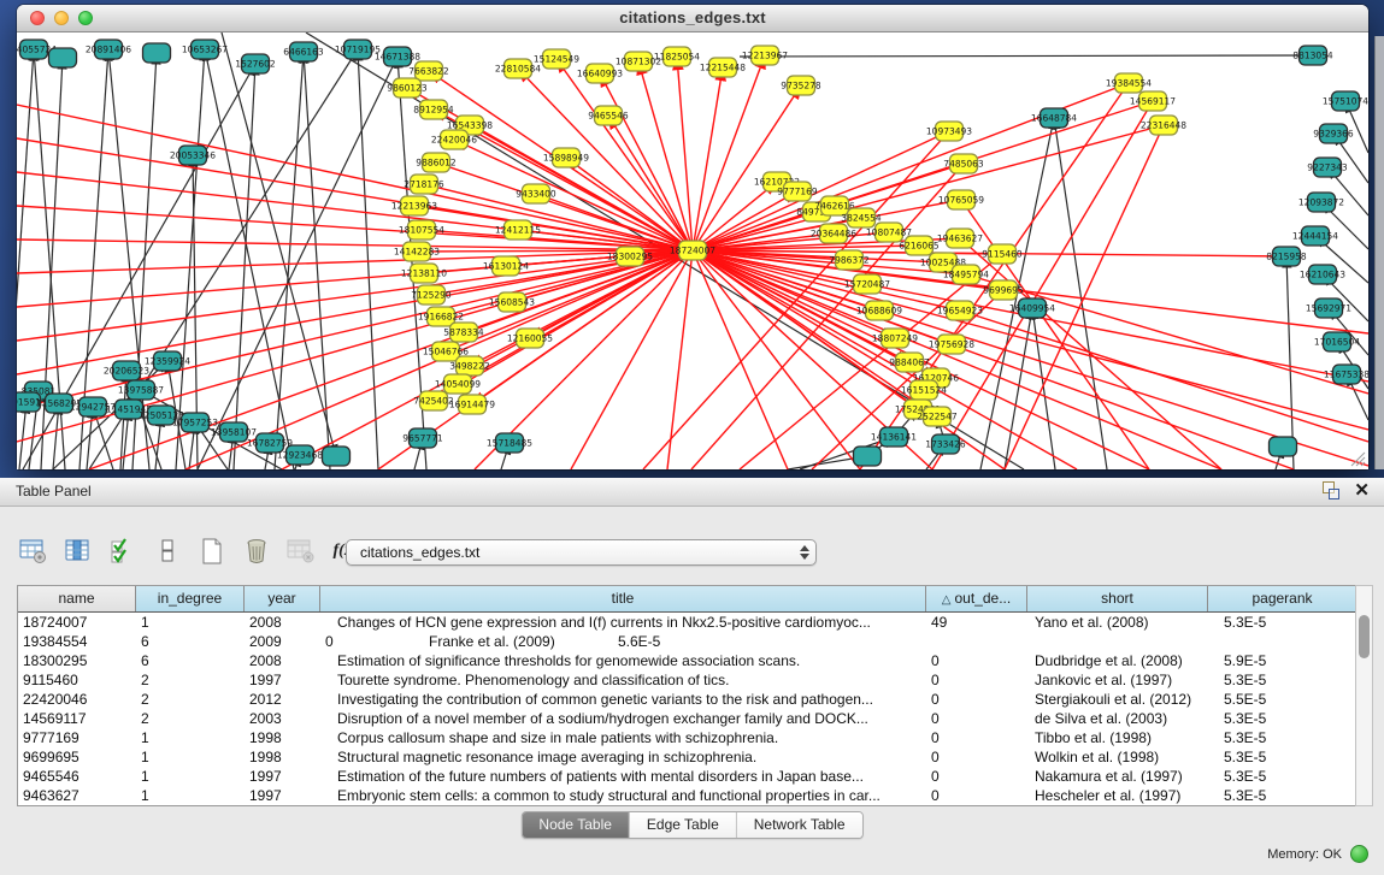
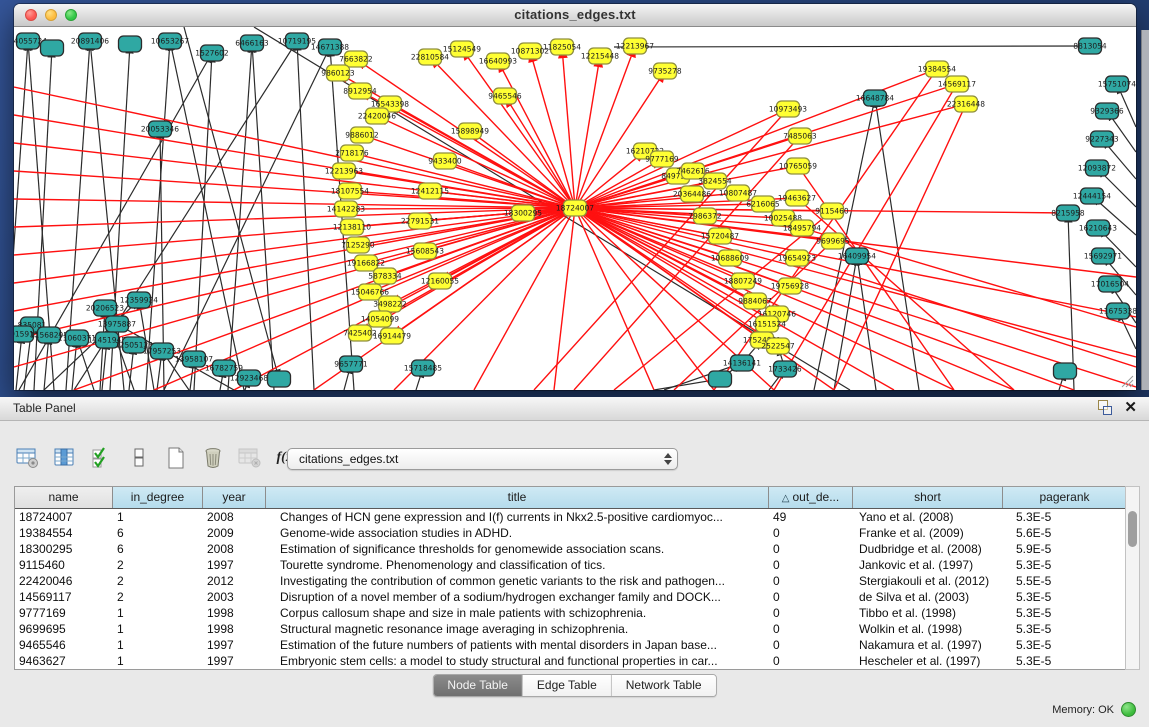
  citations_edges.txt
  18724007
  405572
  20891406
  10653267
  1527602
  6466163
  10719195
  14671388
  20053346
  16648784
  8813054
  15751074
  9329366
  9227343
  12093872
  12444154
  8215958
  16210643
  15692971
  17016504
  11675338
  835081
  15913
  1156829
- 12942757
+ 21060371
  20206523
  12359924
  13975887
  1145194
  12505123
  17957253
  13958107
  16782759
  12923468
  9657771
  15718485
  14136141
  1733426
  16409954
  7663822
  9860123
  8912954
  16543398
  22420046
  9886012
  2718176
  12213963
  18107554
  14142283
  12138110
  7125290
  19166822
  5878334
  15046766
  3498222
  14054099
  7425402
  16914479
  22810584
  15124549
  16640993
  10871302
  11825054
  12215448
  12213967
  9735278
  10973493
  7485063
  10765059
  19463627
  6216065
  10025488
  9115460
  18495794
  9699695
  15720487
  7986372
  10688609
  19654923
  18807249
  19756928
  9884067
  16120746
  16151524
  2522547
  162107
  9777169
  7462616
  3824554
  20364486
  10807487
  19384554
  14569117
  22316448
  18300295
  9465546
  15898949
  9433400
  12412115
- 16130124
+ 22791531
  15608543
  12160055
  Table Panel
  ✕
  citations_edges.txt
  name
  in_degree
  year
  title
  △ out_de...
  short
  pagerank
  18724007
  1
  2008
  Changes of HCN gene expression and I(f) currents in Nkx2.5-positive cardiomyoc...
  49
  Yano et al. (2008)
  5.3E-5
  19384554
  6
  2009
+ Genome-wide association studies in ADHD.
  0
  Franke et al. (2009)
  5.6E-5
  18300295
  6
  2008
  Estimation of significance thresholds for genomewide association scans.
  0
  Dudbridge et al. (2008)
  5.9E-5
  9115460
  2
  1997
  Tourette syndrome. Phenomenology and classification of tics.
  0
  Jankovic et al. (1997)
  5.3E-5
  22420046
  2
  2012
  Investigating the contribution of common genetic variants to the risk and pathogen...
  0
  Stergiakouli et al. (2012)
  5.5E-5
  14569117
  2
  2003
  Disruption of a novel member of a sodium/hydrogen exchanger family and DOCK...
  0
  de Silva et al. (2003)
  5.3E-5
  9777169
  1
  1998
  Corpus callosum shape and size in male patients with schizophrenia.
  0
  Tibbo et al. (1998)
  5.3E-5
  9699695
  1
  1998
  Structural magnetic resonance image averaging in schizophrenia.
  0
  Wolkin et al. (1998)
  5.3E-5
  9465546
  1
  1997
  Estimation of the future numbers of patients with mental disorders in Japan base...
  0
  Nakamura et al. (1997)
  5.3E-5
  9463627
  1
  1997
- Embryonic stem cells: a common to study structural and functional properties in car...
+ Embryonic stem cells: a model to study structural and functional properties in car...
  0
  Hescheler et al. (1997)
  5.3E-5
  Node Table
  Edge Table
  Network Table
  Memory: OK
